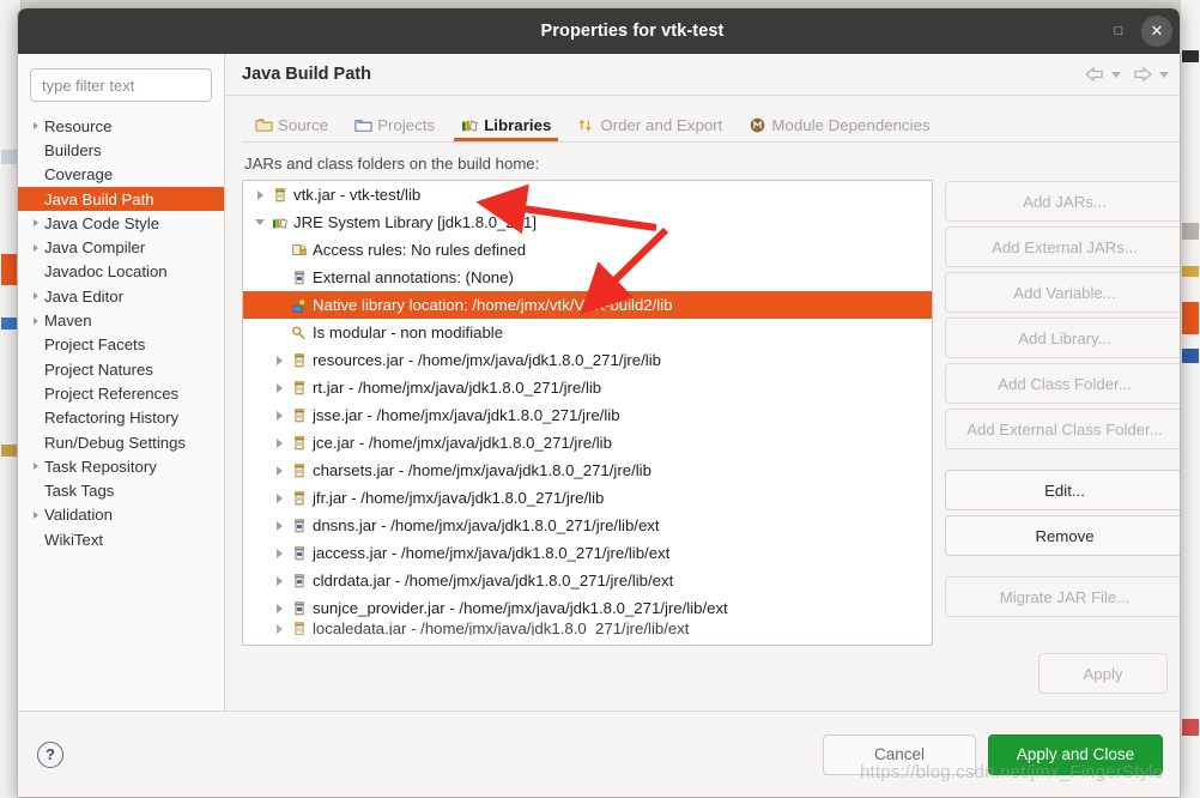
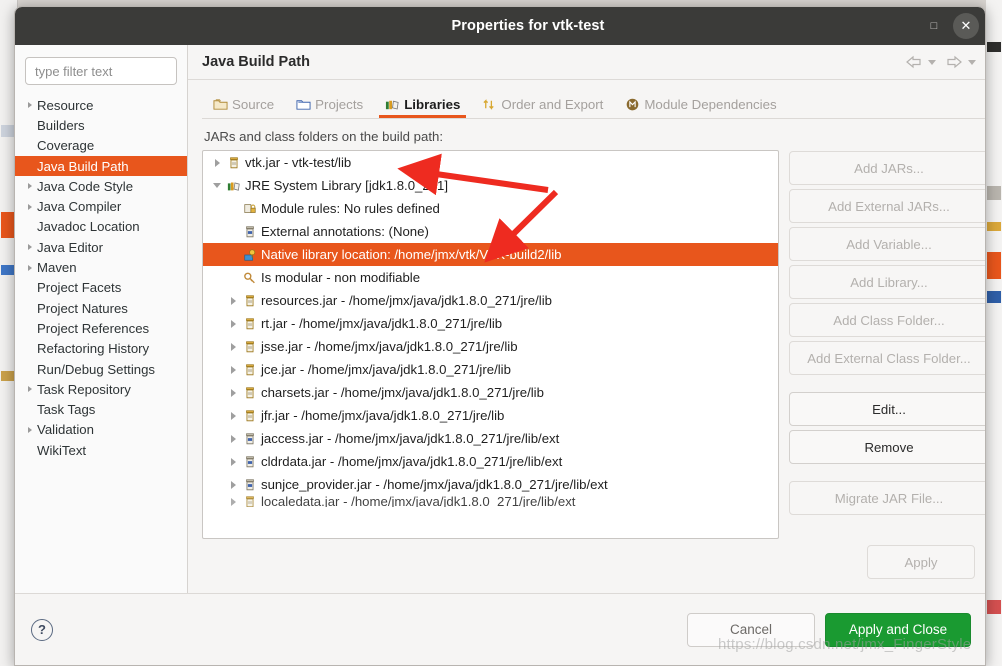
  Properties for vtk-test
  □
  ✕
  type filter text
  Resource
  Builders
  Coverage
  Java Build Path
  Java Code Style
  Java Compiler
  Javadoc Location
  Java Editor
  Maven
  Project Facets
  Project Natures
  Project References
  Refactoring History
  Run/Debug Settings
  Task Repository
  Task Tags
  Validation
  WikiText
  Java Build Path
  Source
  Projects
  Libraries
  Order and Export
  Module Dependencies
- JARs and class folders on the build home:
+ JARs and class folders on the build path:
  vtk.jar - vtk-test/lib
  JRE System Library [jdk1.8.0_271]
- Access rules: No rules defined
+ Module rules: No rules defined
  External annotations: (None)
  Native library location: /home/jmx/vtk/VK-build2/lib
  Is modular - non modifiable
  resources.jar - /home/jmx/java/jdk1.8.0_271/jre/lib
  rt.jar - /home/jmx/java/jdk1.8.0_271/jre/lib
  jsse.jar - /home/jmx/java/jdk1.8.0_271/jre/lib
  jce.jar - /home/jmx/java/jdk1.8.0_271/jre/lib
  charsets.jar - /home/jmx/java/jdk1.8.0_271/jre/lib
  jfr.jar - /home/jmx/java/jdk1.8.0_271/jre/lib
- dnsns.jar - /home/jmx/java/jdk1.8.0_271/jre/lib/ext
  jaccess.jar - /home/jmx/java/jdk1.8.0_271/jre/lib/ext
  cldrdata.jar - /home/jmx/java/jdk1.8.0_271/jre/lib/ext
  sunjce_provider.jar - /home/jmx/java/jdk1.8.0_271/jre/lib/ext
  localedata.jar - /home/jmx/java/jdk1.8.0_271/jre/lib/ext
  Add JARs...
  Add External JARs...
  Add Variable...
  Add Library...
  Add Class Folder...
  Add External Class Folder...
  Edit...
  Remove
  Migrate JAR File...
  Apply
  ?
  Cancel
  Apply and Close
  https://blog.csdn.net/jmx_FingerStyle
